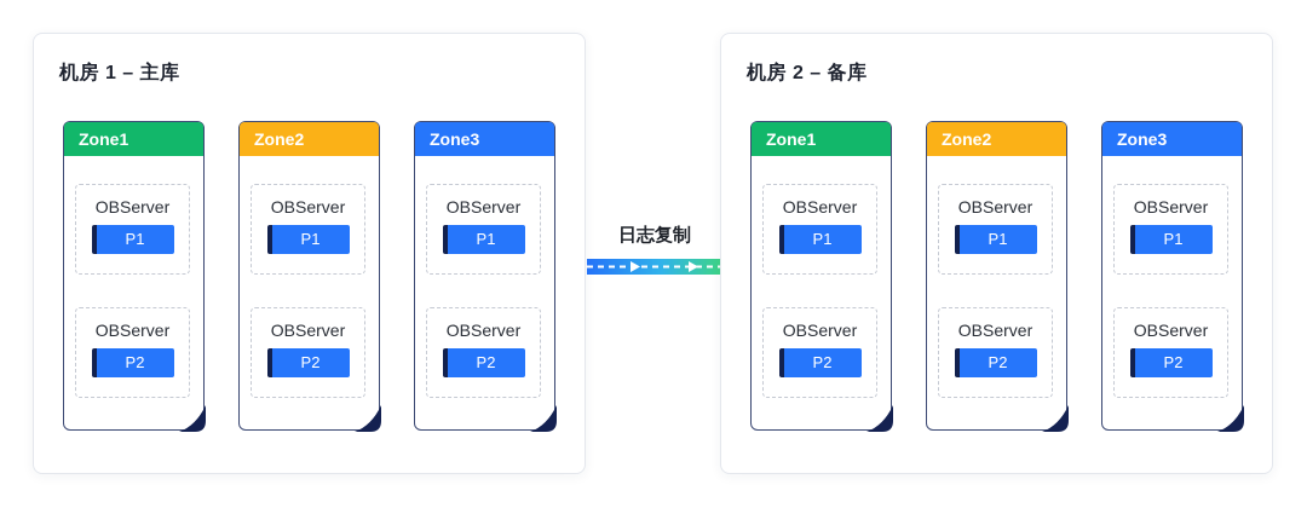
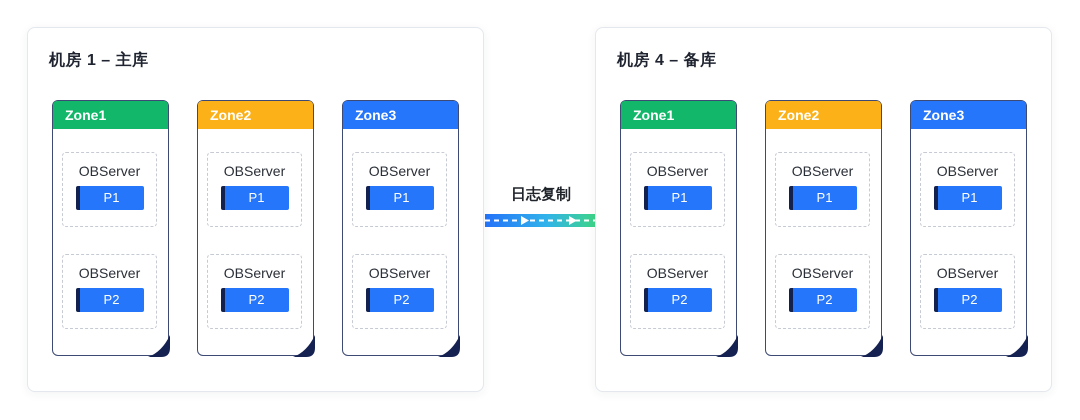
  机房 1 – 主库
  Zone1
  OBServer
  P1
  OBServer
  P2
  Zone2
  OBServer
  P1
  OBServer
  P2
  Zone3
  OBServer
  P1
  OBServer
  P2
  日志复制
- 机房 2 – 备库
+ 机房 4 – 备库
  Zone1
  OBServer
  P1
  OBServer
  P2
  Zone2
  OBServer
  P1
  OBServer
  P2
  Zone3
  OBServer
  P1
  OBServer
  P2
